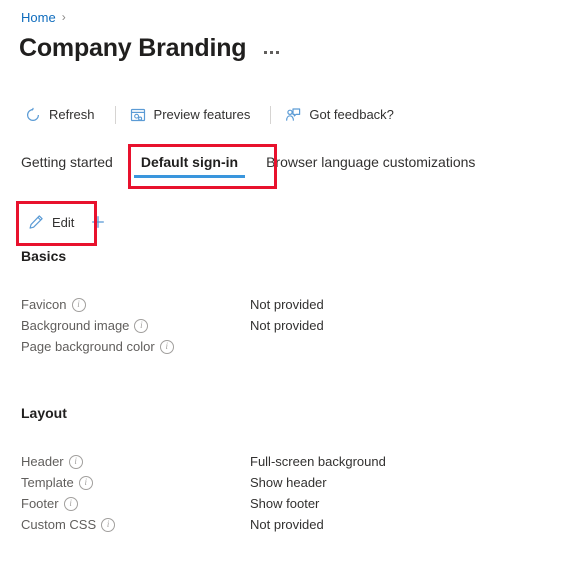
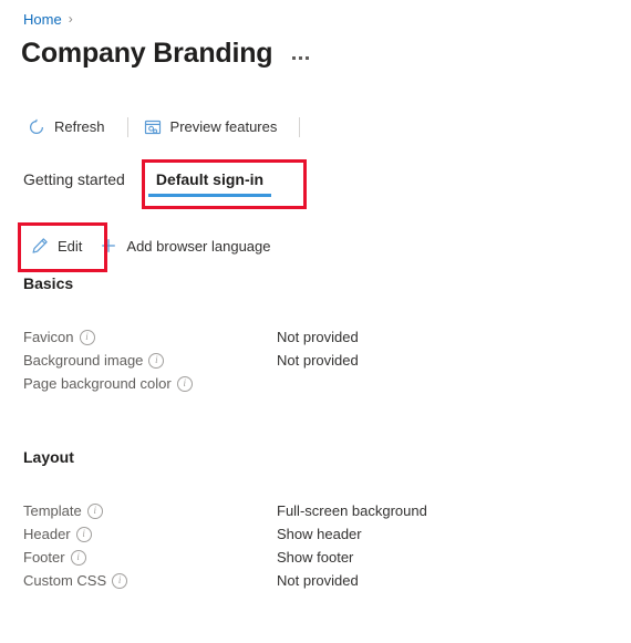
  Home
  ›
  Company Branding
  Refresh
  Preview features
- Got feedback?
  Getting started
  Default sign-in
- Browser language customizations
  Edit
+ Add browser language
  Basics
  Favicon
  i
  Not provided
  Background image
  i
  Not provided
  Page background color
  i
  Layout
- Header
+ Template
  i
  Full-screen background
- Template
+ Header
  i
  Show header
  Footer
  i
  Show footer
  Custom CSS
  i
  Not provided
